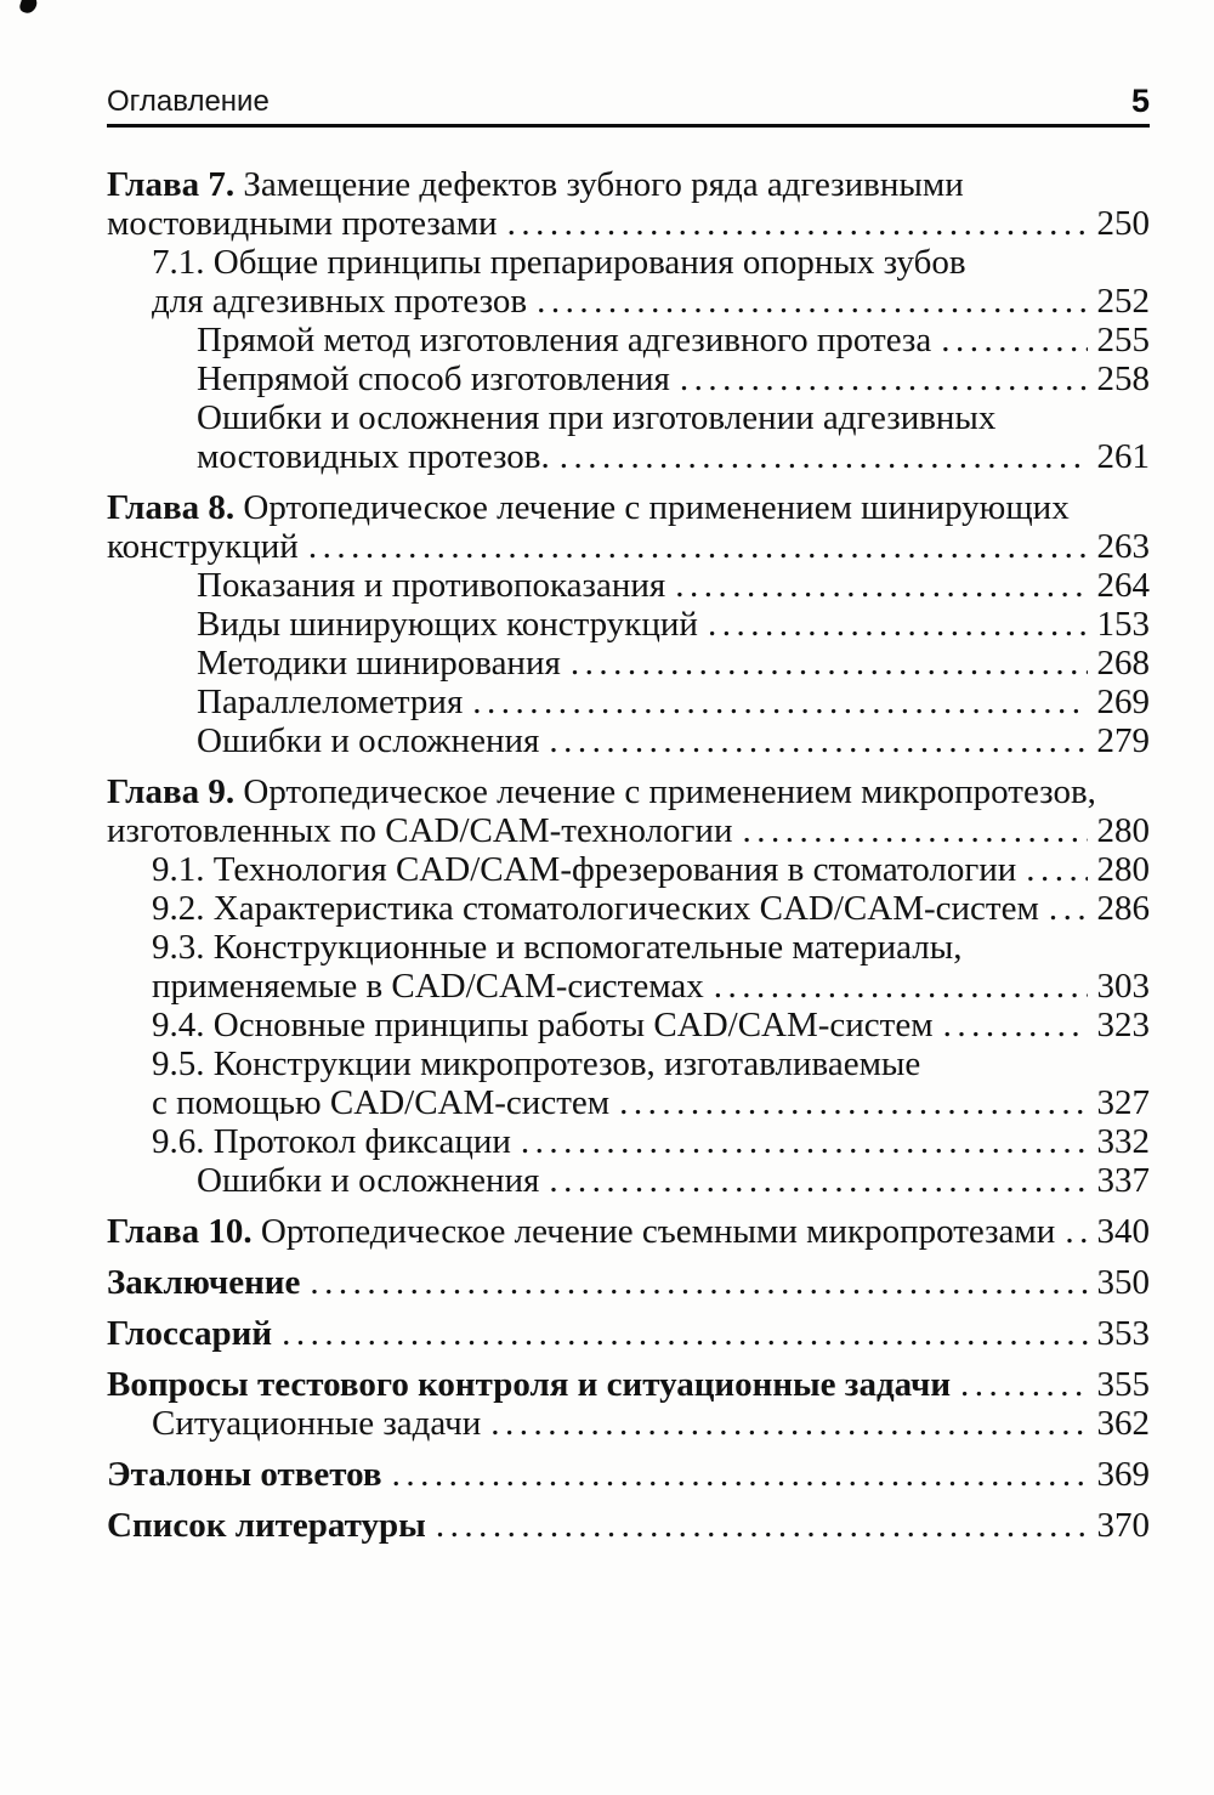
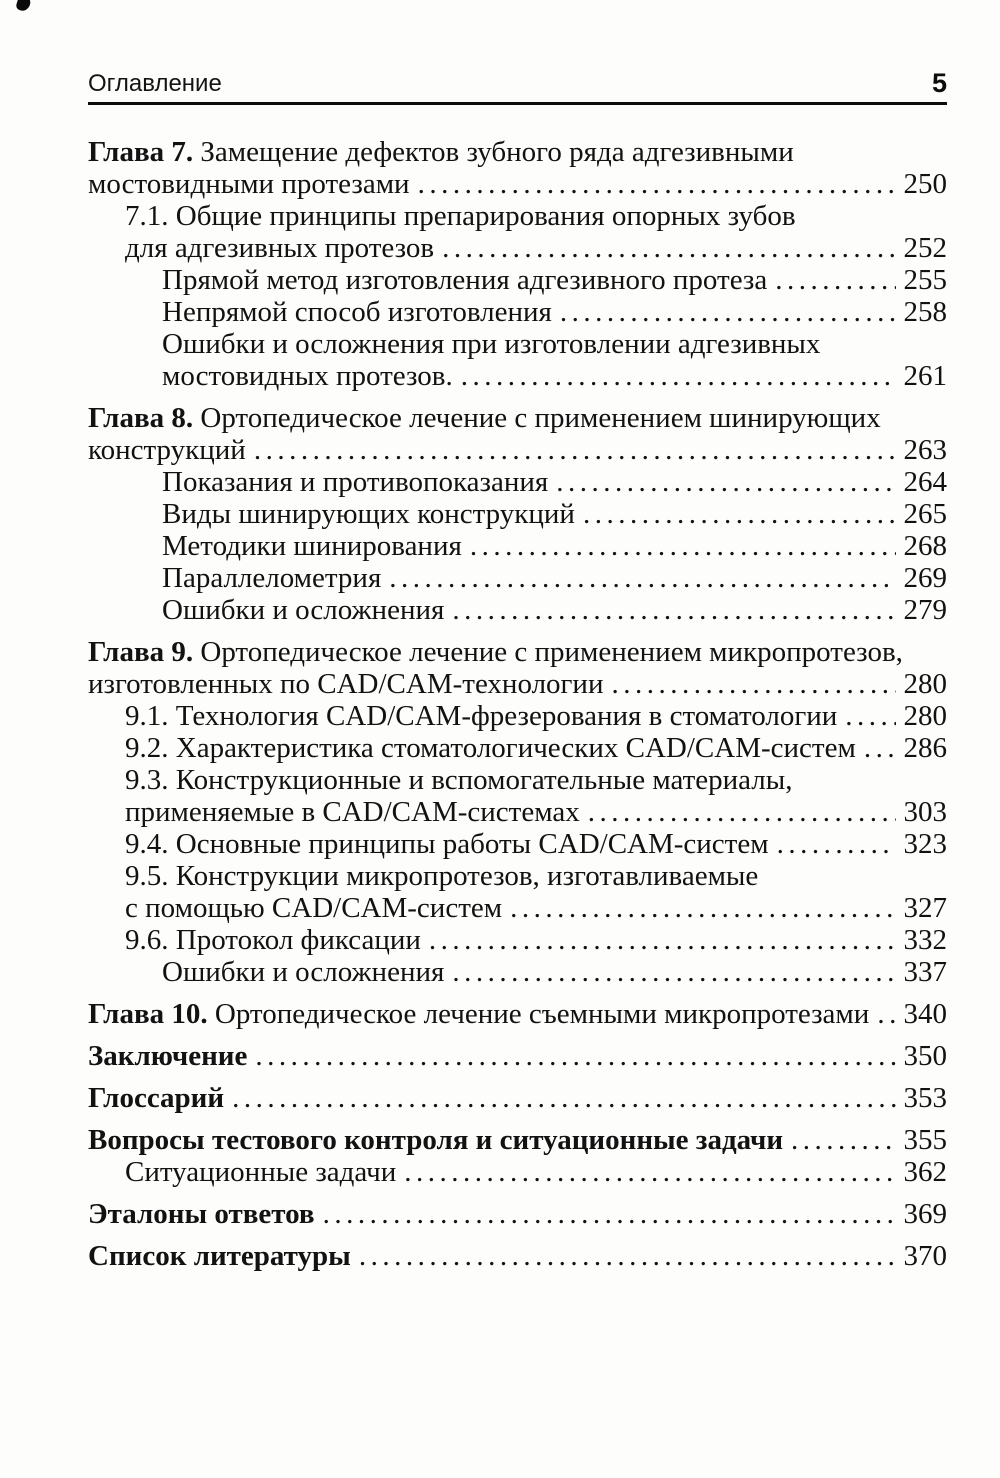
  Оглавление
  5
  Глава 7. Замещение дефектов зубного ряда адгезивными
  мостовидными протезами
  250
  7.1. Общие принципы препарирования опорных зубов
  для адгезивных протезов
  252
  Прямой метод изготовления адгезивного протеза
  255
  Непрямой способ изготовления
  258
  Ошибки и осложнения при изготовлении адгезивных
  мостовидных протезов.
  261
  Глава 8. Ортопедическое лечение с применением шинирующих
  конструкций
  263
  Показания и противопоказания
  264
  Виды шинирующих конструкций
- 153
+ 265
  Методики шинирования
  268
  Параллелометрия
  269
  Ошибки и осложнения
  279
  Глава 9. Ортопедическое лечение с применением микропротезов,
  изготовленных по CAD/CAM-технологии
  280
  9.1. Технология CAD/CAM-фрезерования в стоматологии
  280
  9.2. Характеристика стоматологических CAD/CAM-систем
  286
  9.3. Конструкционные и вспомогательные материалы,
  применяемые в CAD/CAM-системах
  303
  9.4. Основные принципы работы CAD/CAM-систем
  323
  9.5. Конструкции микропротезов, изготавливаемые
  с помощью CAD/CAM-систем
  327
  9.6. Протокол фиксации
  332
  Ошибки и осложнения
  337
  Глава 10. Ортопедическое лечение съемными микропротезами
  340
  Заключение
  350
  Глоссарий
  353
  Вопросы тестового контроля и ситуационные задачи
  355
  Ситуационные задачи
  362
  Эталоны ответов
  369
  Список литературы
  370
